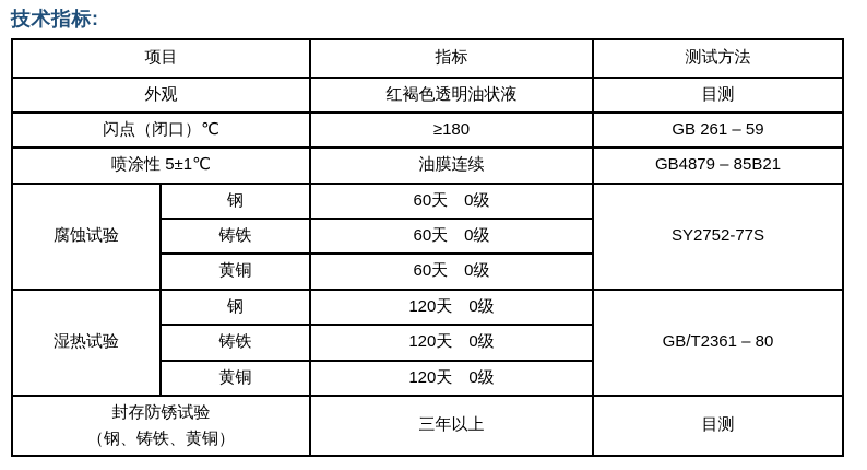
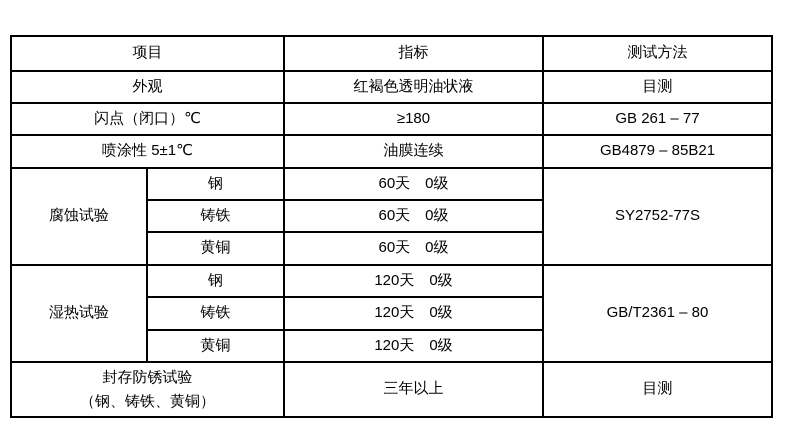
- 技术指标:
  项目	指标	测试方法
  外观	红褐色透明油状液	目测
- 闪点（闭口）℃	≥180	GB 261 – 59
+ 闪点（闭口）℃	≥180	GB 261 – 77
  喷涂性 5±1℃	油膜连续	GB4879 – 85B21
  腐蚀试验	钢	60天 0级	SY2752-77S
  铸铁	60天 0级
  黄铜	60天 0级
  湿热试验	钢	120天 0级	GB/T2361 – 80
  铸铁	120天 0级
  黄铜	120天 0级
  封存防锈试验 （钢、铸铁、黄铜）	三年以上	目测
